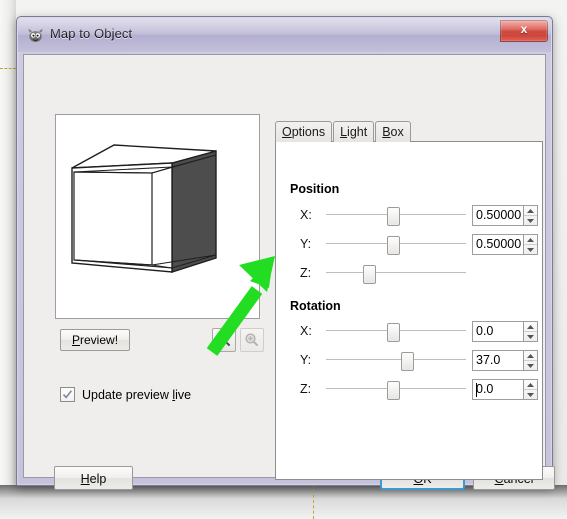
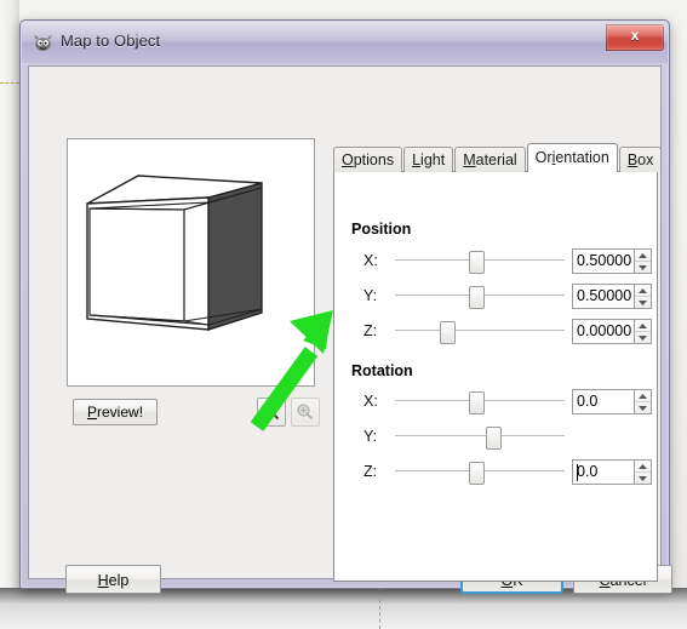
  Preview!
- Update preview live
  Options
  Light
+ Material
+ Orientation
  Box
  Position
  X:
  0.50000
  Y:
  0.50000
  Z:
+ 0.00000
  Rotation
  X:
  0.0
  Y:
- 37.0
  Z:
  0.0
  Help
